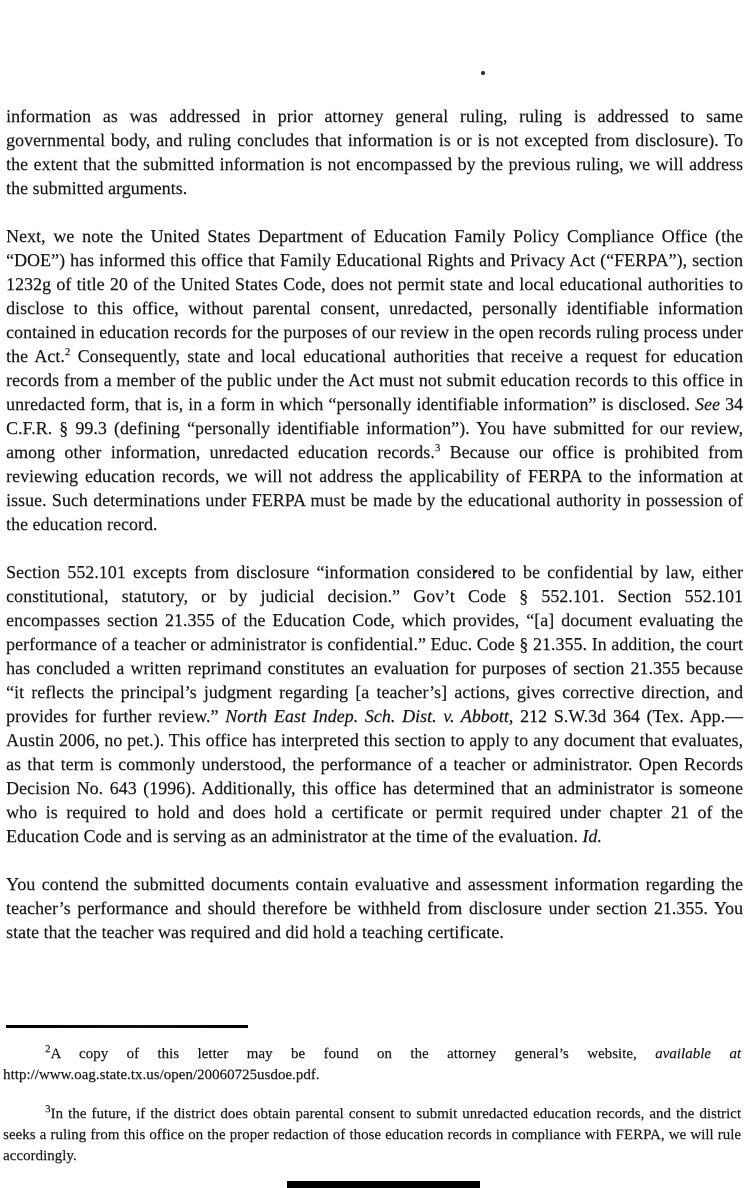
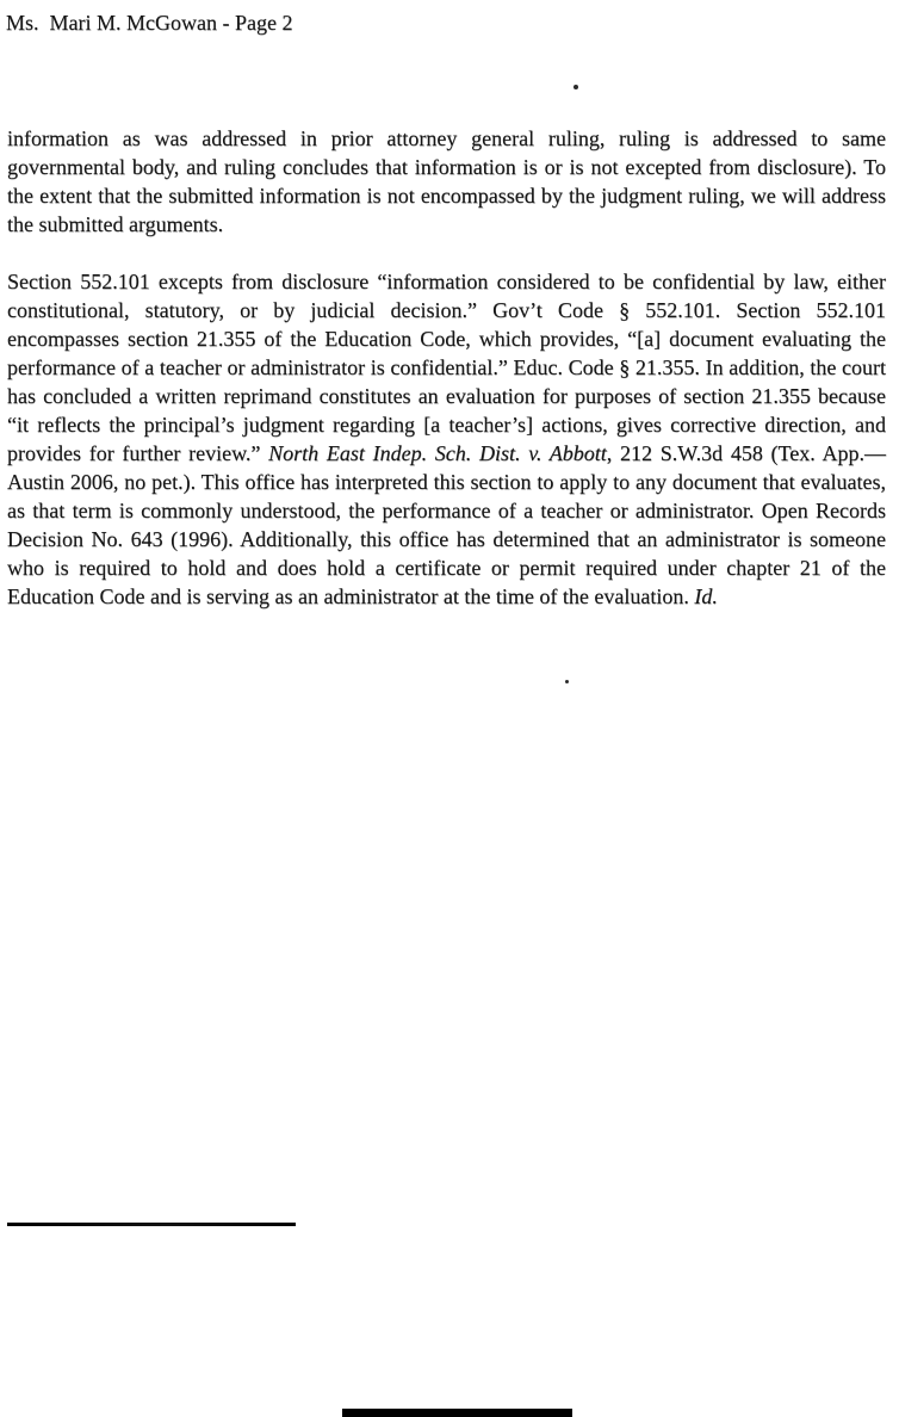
+ Ms. Mari M. McGowan - Page 2
- information as was addressed in prior attorney general ruling, ruling is addressed to same governmental body, and ruling concludes that information is or is not excepted from disclosure). To the extent that the submitted information is not encompassed by the previous ruling, we will address the submitted arguments.
+ information as was addressed in prior attorney general ruling, ruling is addressed to same governmental body, and ruling concludes that information is or is not excepted from disclosure). To the extent that the submitted information is not encompassed by the judgment ruling, we will address the submitted arguments.
- Next, we note the United States Department of Education Family Policy Compliance Office (the “DOE”) has informed this office that Family Educational Rights and Privacy Act (“FERPA”), section 1232g of title 20 of the United States Code, does not permit state and local educational authorities to disclose to this office, without parental consent, unredacted, personally identifiable information contained in education records for the purposes of our review in the open records ruling process under the Act.2 Consequently, state and local educational authorities that receive a request for education records from a member of the public under the Act must not submit education records to this office in unredacted form, that is, in a form in which “personally identifiable information” is disclosed. See 34 C.F.R. § 99.3 (defining “personally identifiable information”). You have submitted for our review, among other information, unredacted education records.3 Because our office is prohibited from reviewing education records, we will not address the applicability of FERPA to the information at issue. Such determinations under FERPA must be made by the educational authority in possession of the education record.
- Section 552.101 excepts from disclosure “information considered to be confidential by law, either constitutional, statutory, or by judicial decision.” Gov’t Code § 552.101. Section 552.101 encompasses section 21.355 of the Education Code, which provides, “[a] document evaluating the performance of a teacher or administrator is confidential.” Educ. Code § 21.355. In addition, the court has concluded a written reprimand constitutes an evaluation for purposes of section 21.355 because “it reflects the principal’s judgment regarding [a teacher’s] actions, gives corrective direction, and provides for further review.” North East Indep. Sch. Dist. v. Abbott, 212 S.W.3d 364 (Tex. App.—Austin 2006, no pet.). This office has interpreted this section to apply to any document that evaluates, as that term is commonly understood, the performance of a teacher or administrator. Open Records Decision No. 643 (1996). Additionally, this office has determined that an administrator is someone who is required to hold and does hold a certificate or permit required under chapter 21 of the Education Code and is serving as an administrator at the time of the evaluation. Id.
+ Section 552.101 excepts from disclosure “information considered to be confidential by law, either constitutional, statutory, or by judicial decision.” Gov’t Code § 552.101. Section 552.101 encompasses section 21.355 of the Education Code, which provides, “[a] document evaluating the performance of a teacher or administrator is confidential.” Educ. Code § 21.355. In addition, the court has concluded a written reprimand constitutes an evaluation for purposes of section 21.355 because “it reflects the principal’s judgment regarding [a teacher’s] actions, gives corrective direction, and provides for further review.” North East Indep. Sch. Dist. v. Abbott, 212 S.W.3d 458 (Tex. App.—Austin 2006, no pet.). This office has interpreted this section to apply to any document that evaluates, as that term is commonly understood, the performance of a teacher or administrator. Open Records Decision No. 643 (1996). Additionally, this office has determined that an administrator is someone who is required to hold and does hold a certificate or permit required under chapter 21 of the Education Code and is serving as an administrator at the time of the evaluation. Id.
- You contend the submitted documents contain evaluative and assessment information regarding the teacher’s performance and should therefore be withheld from disclosure under section 21.355. You state that the teacher was required and did hold a teaching certificate.
- 2A copy of this letter may be found on the attorney general’s website, available at http://www.oag.state.tx.us/open/20060725usdoe.pdf.
- 3In the future, if the district does obtain parental consent to submit unredacted education records, and the district seeks a ruling from this office on the proper redaction of those education records in compliance with FERPA, we will rule accordingly.
